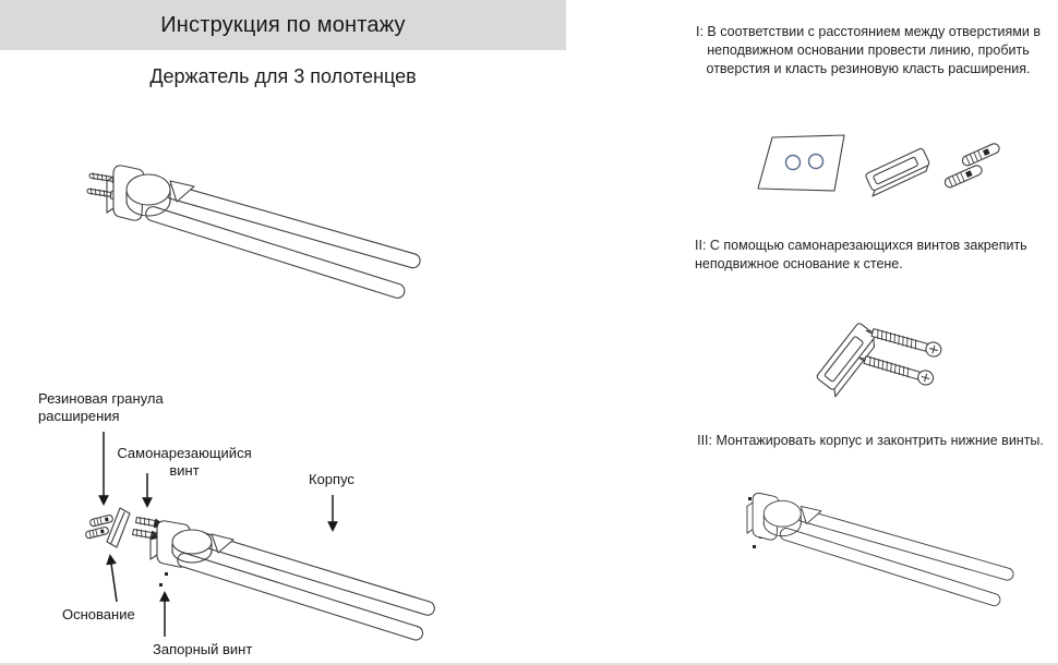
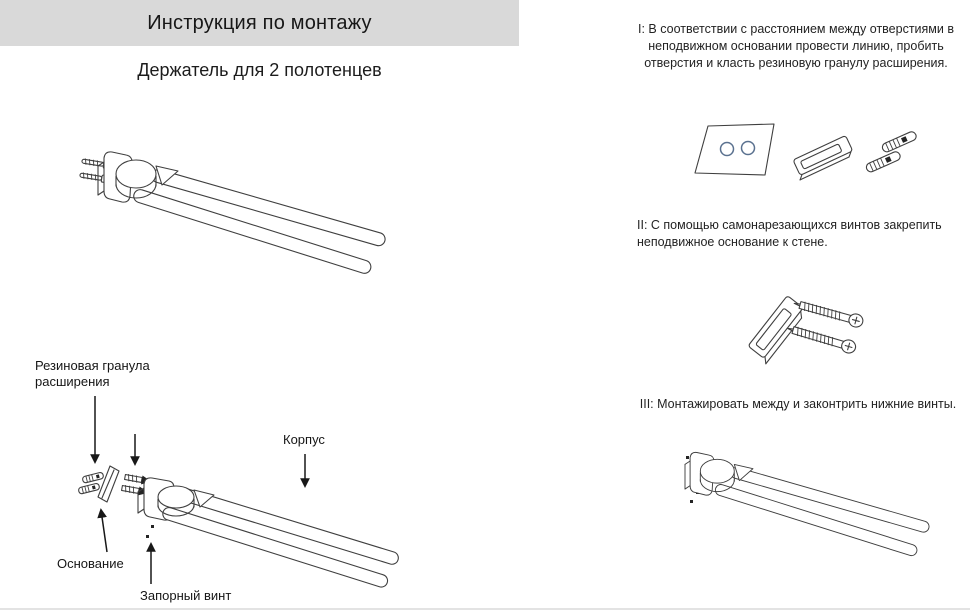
  Инструкция по монтажу
- Держатель для 3 полотенцев
+ Держатель для 2 полотенцев
  Резиновая гранула расширения
- Самонарезающийся винт
  Корпус
  Основание
  Запорный винт
- I: В соответствии с расстоянием между отверстиями в неподвижном основании провести линию, пробить отверстия и класть резиновую класть расширения.
+ I: В соответствии с расстоянием между отверстиями в неподвижном основании провести линию, пробить отверстия и класть резиновую гранулу расширения.
  II: С помощью самонарезающихся винтов закрепить неподвижное основание к стене.
- III: Монтажировать корпус и законтрить нижние винты.
+ III: Монтажировать между и законтрить нижние винты.
